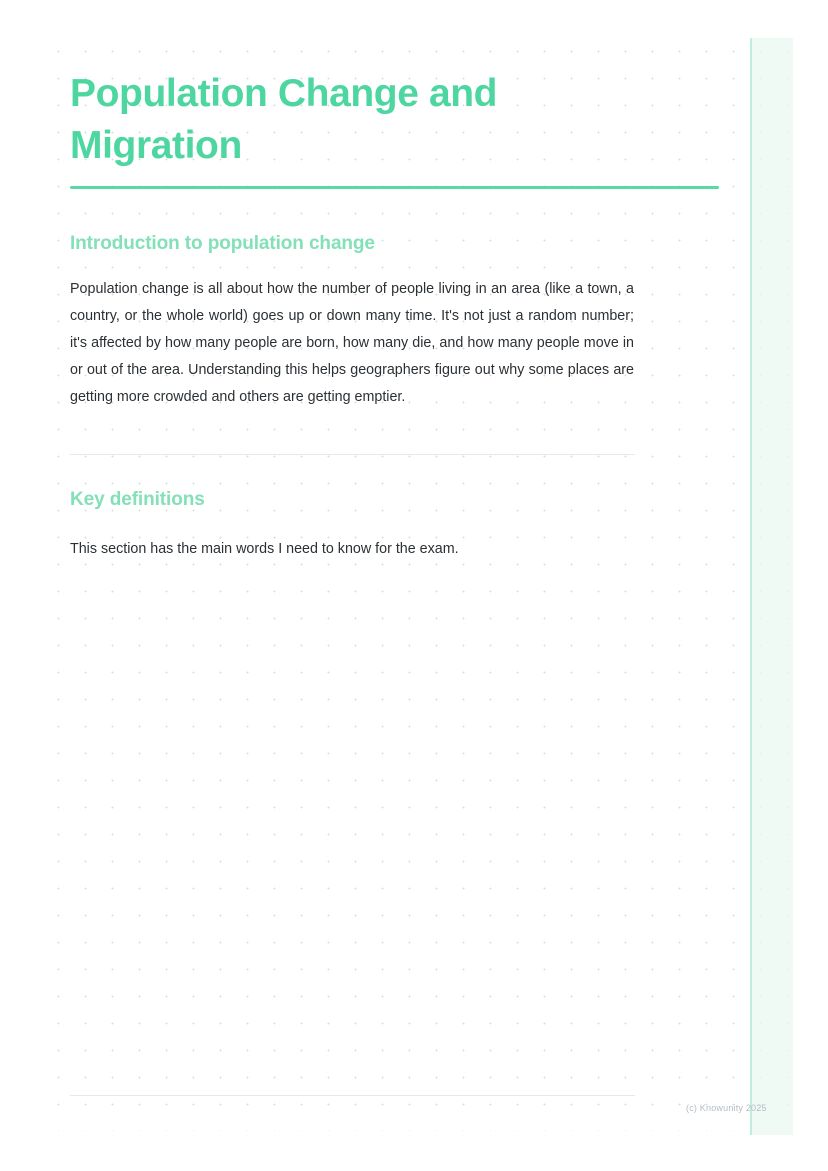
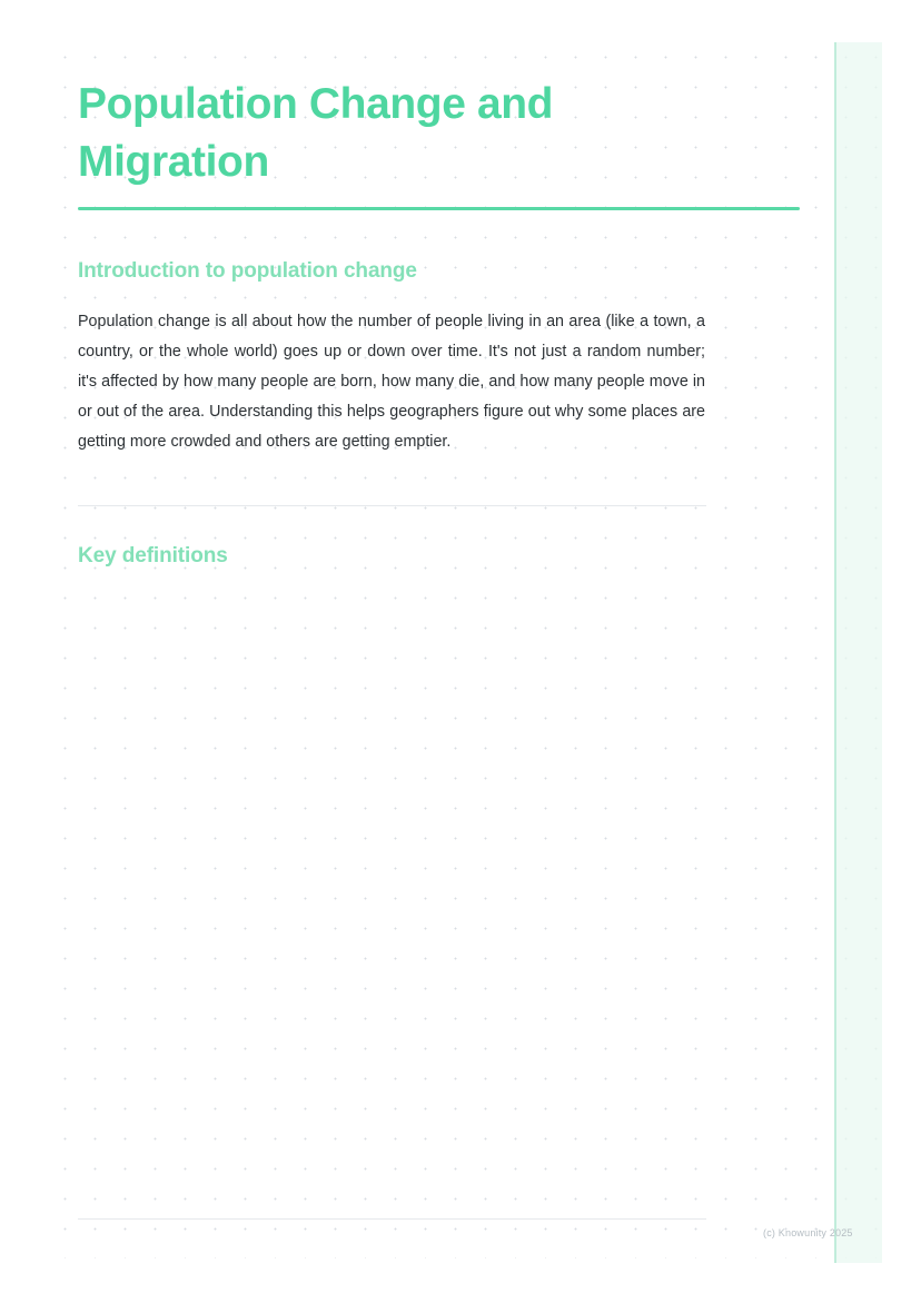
  Population Change and Migration
  Introduction to population change
- Population change is all about how the number of people living in an area (like a town, a country, or the whole world) goes up or down many time. It's not just a random number; it's affected by how many people are born, how many die, and how many people move in or out of the area. Understanding this helps geographers figure out why some places are getting more crowded and others are getting emptier.
+ Population change is all about how the number of people living in an area (like a town, a country, or the whole world) goes up or down over time. It's not just a random number; it's affected by how many people are born, how many die, and how many people move in or out of the area. Understanding this helps geographers figure out why some places are getting more crowded and others are getting emptier.
  Key definitions
- This section has the main words I need to know for the exam.
  (c) Knowunity 2025
